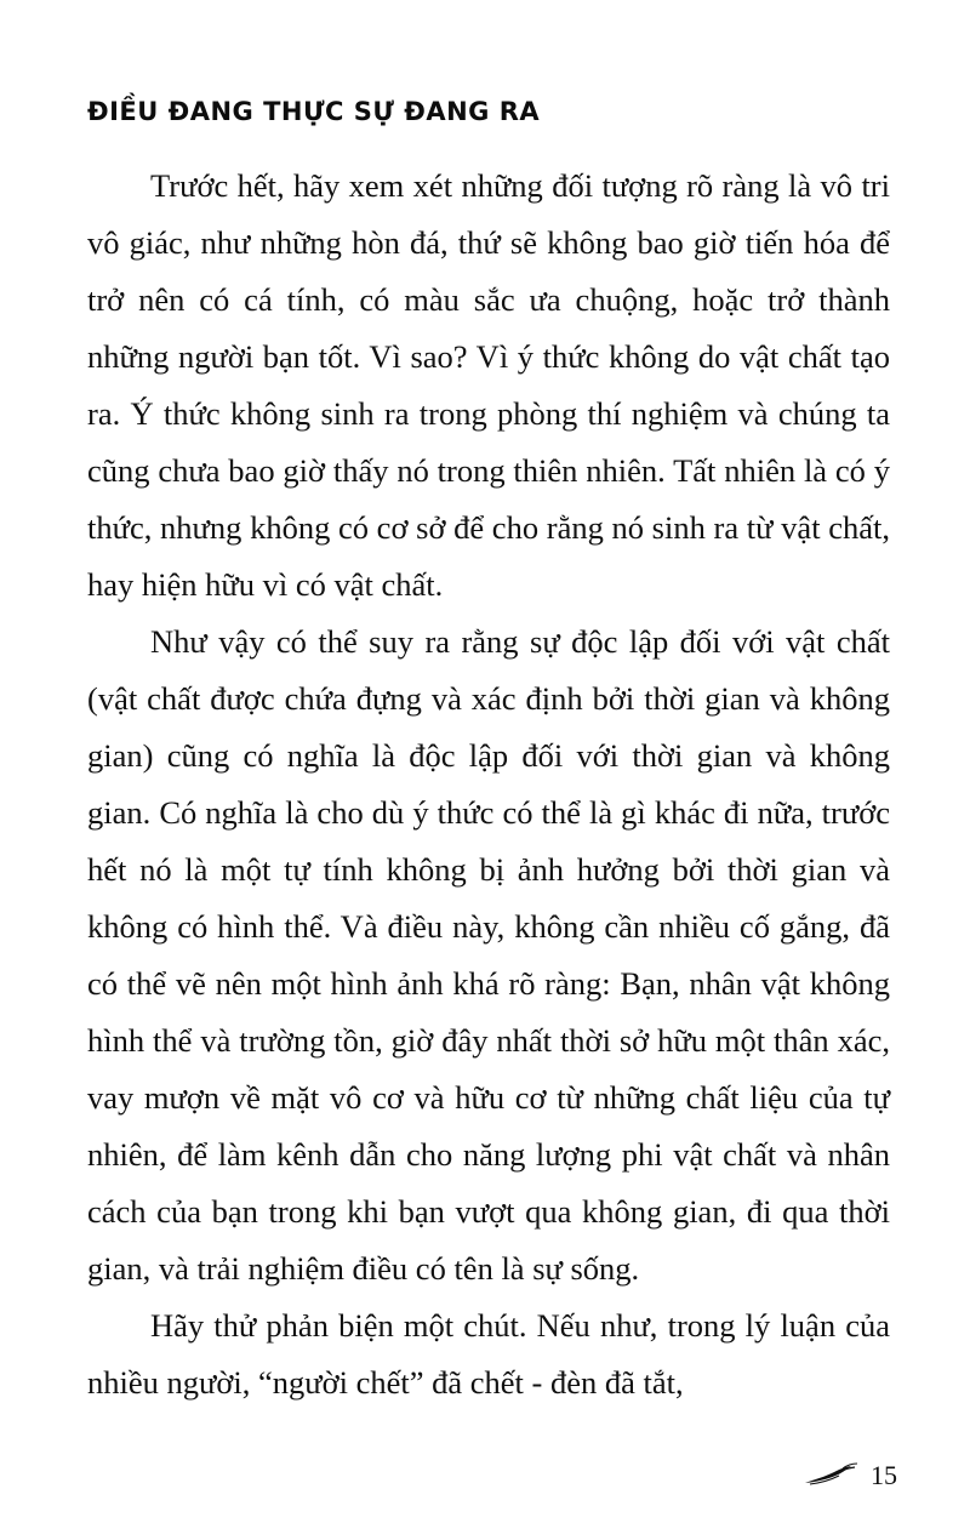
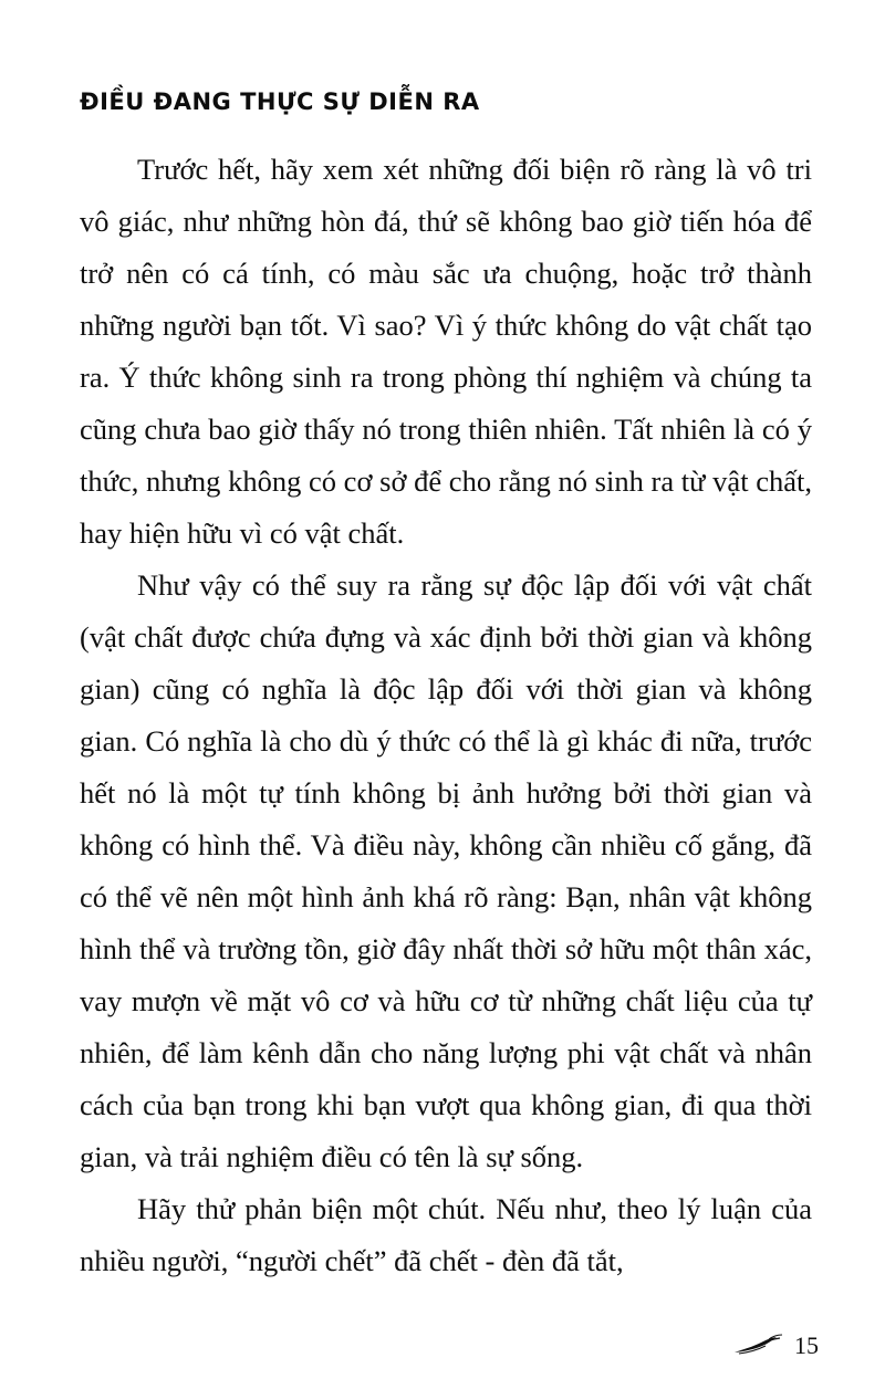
- ĐIỀU ĐANG THỰC SỰ ĐANG RA
+ ĐIỀU ĐANG THỰC SỰ DIỄN RA
- Trước hết, hãy xem xét những đối tượng rõ ràng là vô tri vô giác, như những hòn đá, thứ sẽ không bao giờ tiến hóa để trở nên có cá tính, có màu sắc ưa chuộng, hoặc trở thành những người bạn tốt. Vì sao? Vì ý thức không do vật chất tạo ra. Ý thức không sinh ra trong phòng thí nghiệm và chúng ta cũng chưa bao giờ thấy nó trong thiên nhiên. Tất nhiên là có ý thức, nhưng không có cơ sở để cho rằng nó sinh ra từ vật chất, hay hiện hữu vì có vật chất.
+ Trước hết, hãy xem xét những đối biện rõ ràng là vô tri vô giác, như những hòn đá, thứ sẽ không bao giờ tiến hóa để trở nên có cá tính, có màu sắc ưa chuộng, hoặc trở thành những người bạn tốt. Vì sao? Vì ý thức không do vật chất tạo ra. Ý thức không sinh ra trong phòng thí nghiệm và chúng ta cũng chưa bao giờ thấy nó trong thiên nhiên. Tất nhiên là có ý thức, nhưng không có cơ sở để cho rằng nó sinh ra từ vật chất, hay hiện hữu vì có vật chất.
  Như vậy có thể suy ra rằng sự độc lập đối với vật chất (vật chất được chứa đựng và xác định bởi thời gian và không gian) cũng có nghĩa là độc lập đối với thời gian và không gian. Có nghĩa là cho dù ý thức có thể là gì khác đi nữa, trước hết nó là một tự tính không bị ảnh hưởng bởi thời gian và không có hình thể. Và điều này, không cần nhiều cố gắng, đã có thể vẽ nên một hình ảnh khá rõ ràng: Bạn, nhân vật không hình thể và trường tồn, giờ đây nhất thời sở hữu một thân xác, vay mượn về mặt vô cơ và hữu cơ từ những chất liệu của tự nhiên, để làm kênh dẫn cho năng lượng phi vật chất và nhân cách của bạn trong khi bạn vượt qua không gian, đi qua thời gian, và trải nghiệm điều có tên là sự sống.
- Hãy thử phản biện một chút. Nếu như, trong lý luận của nhiều người, “người chết” đã chết - đèn đã tắt,
+ Hãy thử phản biện một chút. Nếu như, theo lý luận của nhiều người, “người chết” đã chết - đèn đã tắt,
  15
